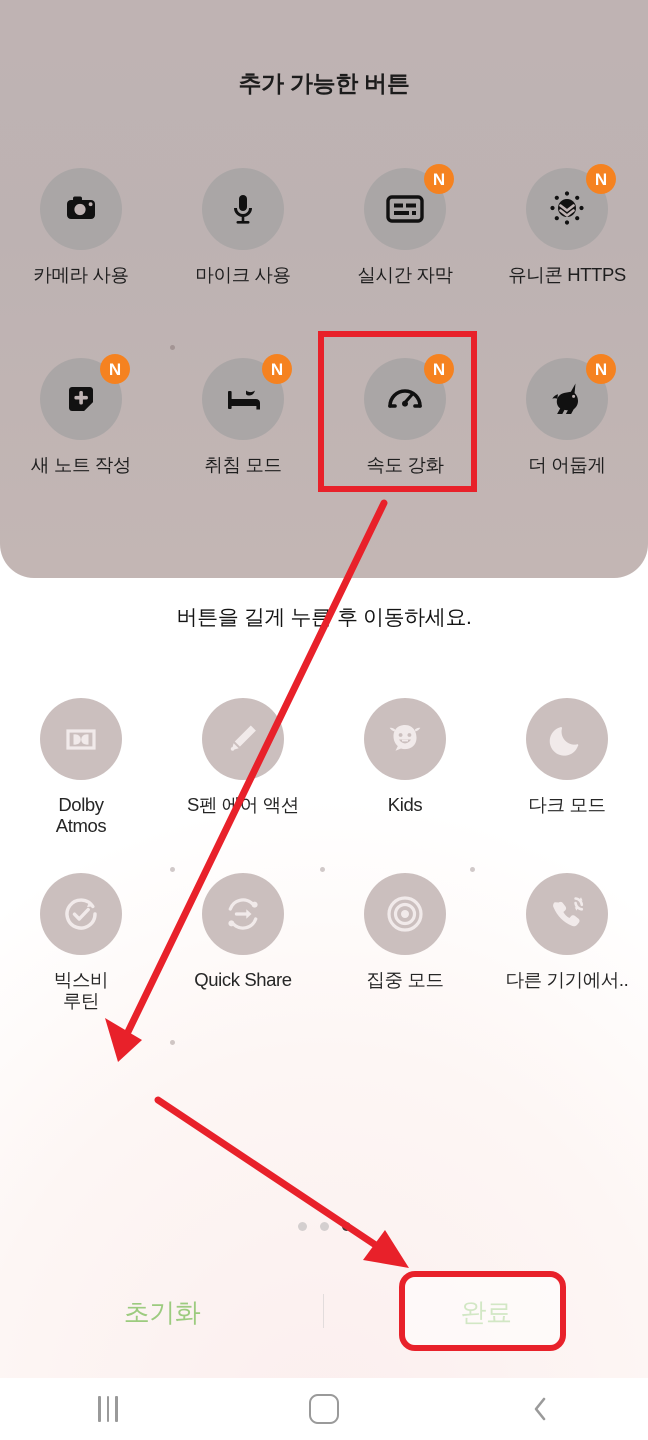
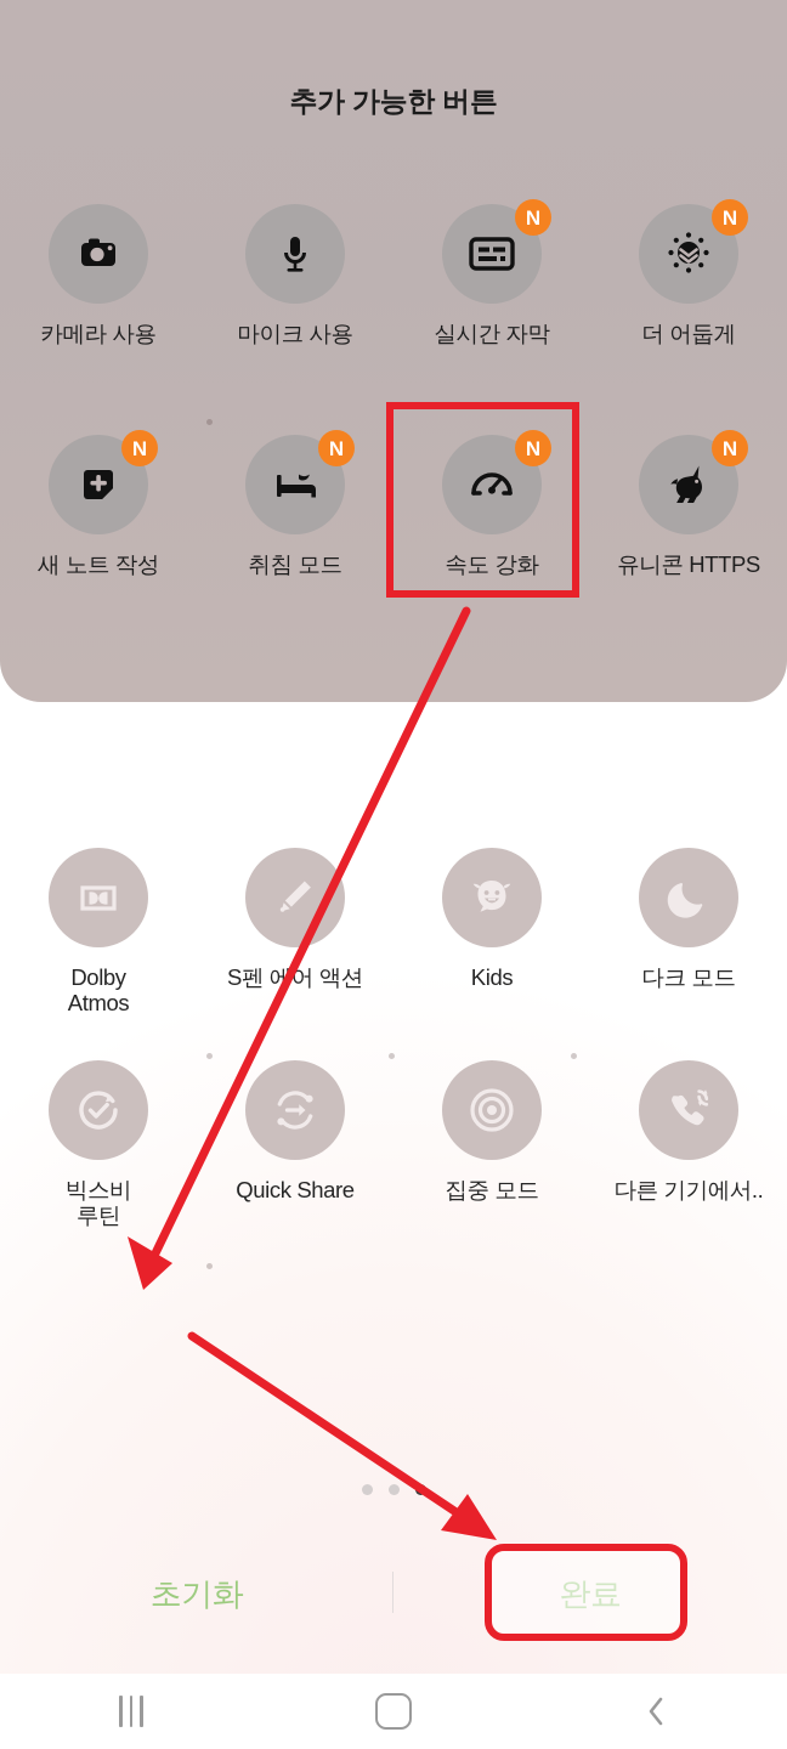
  추가 가능한 버튼
  카메라 사용
  마이크 사용
  N
  실시간 자막
  N
- 유니콘 HTTPS
+ 더 어둡게
  N
  새 노트 작성
  N
  취침 모드
  N
  속도 강화
  N
- 더 어둡게
+ 유니콘 HTTPS
- 버튼을 길게 누른 후 이동하세요.
  Dolby
  Atmos
  S펜 에어 액션
  Kids
  다크 모드
  빅스비
  루틴
  Quick Share
  집중 모드
  다른 기기에서..
  초기화
  완료
